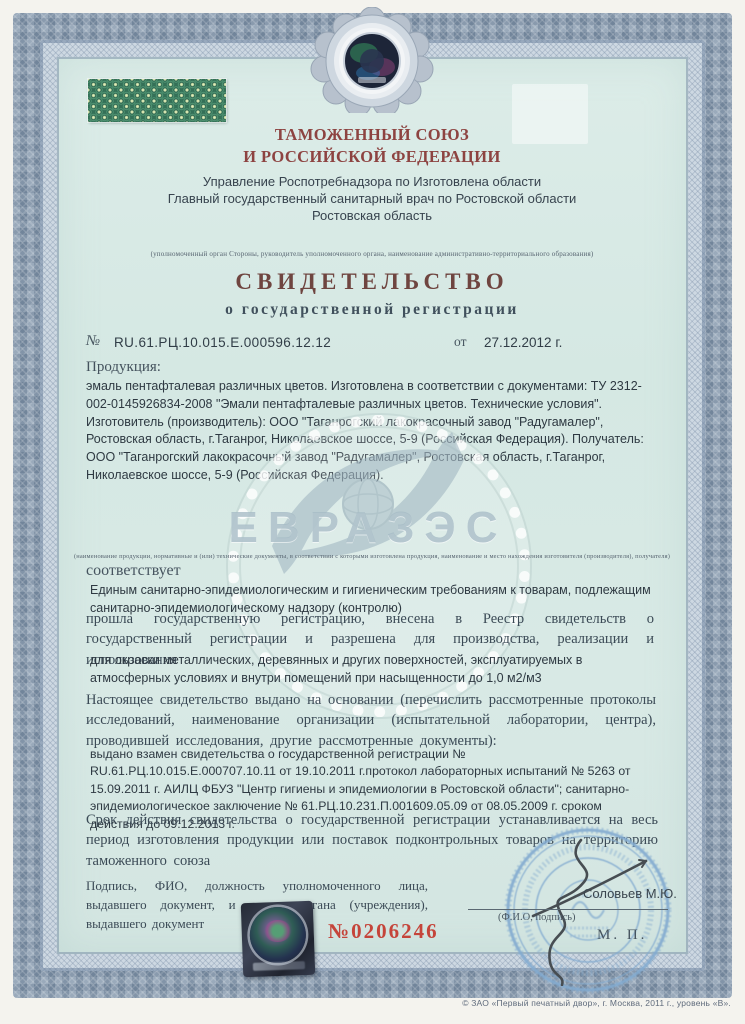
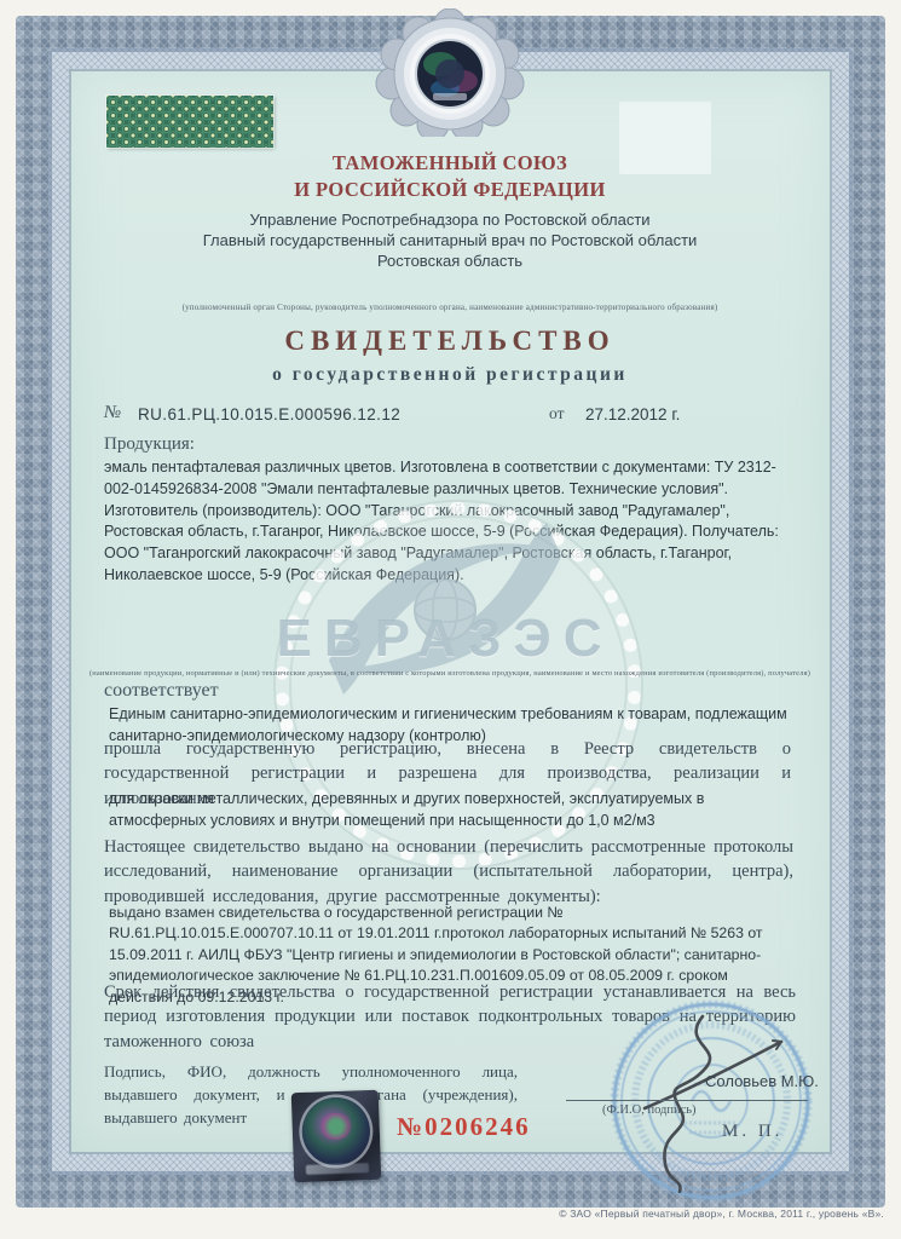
  ТАМОЖЕННЫЙ СОЮЗ
  И РОССИЙСКОЙ ФЕДЕРАЦИИ
- Управление Роспотребнадзора по Изготовлена области
+ Управление Роспотребнадзора по Ростовской области
  Главный государственный санитарный врач по Ростовской области
  Ростовская область
  (уполномоченный орган Стороны, руководитель уполномоченного органа, наименование административно-территориального образования)
  СВИДЕТЕЛЬСТВО
  о государственной регистрации
  №
  RU.61.РЦ.10.015.Е.000596.12.12
  от
  27.12.2012 г.
  Продукция:
  эмаль пентафталевая различных цветов. Изготовлена в соответствии с документами: ТУ 2312-002-0145926834-2008 "Эмали пентафталевые различных цветов. Технические условия". Изготовитель (производитель): ООО "Таганрогский лакокрасочный завод "Радугамалер", Ростовская область, г.Таганрог, Николаевское шоссе, 5-9 (Российская Федерация). Получатель: ООО "Таганрогский лакокрасочный завод "Радугамалер", Ростовская область, г.Таганрог, Николаевское шоссе, 5-9 (Российская Федерация).
  ЕВРАЗЭС
  соответствует
  Единым санитарно-эпидемиологическим и гигиеническим требованиям к товарам, подлежащим санитарно-эпидемиологическому надзору (контролю)
- прошла государственную регистрацию, внесена в Реестр свидетельств о государственный регистрации и разрешена для производства, реализации и использования
+ прошла государственную регистрацию, внесена в Реестр свидетельств о государственной регистрации и разрешена для производства, реализации и использования
  для окраски металлических, деревянных и других поверхностей, эксплуатируемых в атмосферных условиях и внутри помещений при насыщенности до 1,0 м2/м3
  Настоящее свидетельство выдано на основании (перечислить рассмотренные протоколы исследований, наименование организации (испытательной лаборатории, центра), проводившей исследования, другие рассмотренные документы):
- выдано взамен свидетельства о государственной регистрации № RU.61.РЦ.10.015.Е.000707.10.11 от 19.10.2011 г.протокол лабораторных испытаний № 5263 от 15.09.2011 г. АИЛЦ ФБУЗ "Центр гигиены и эпидемиологии в Ростовской области"; санитарно-эпидемиологическое заключение № 61.РЦ.10.231.П.001609.05.09 от 08.05.2009 г. сроком действия до 09.12.2013 г.
+ выдано взамен свидетельства о государственной регистрации № RU.61.РЦ.10.015.Е.000707.10.11 от 19.01.2011 г.протокол лабораторных испытаний № 5263 от 15.09.2011 г. АИЛЦ ФБУЗ "Центр гигиены и эпидемиологии в Ростовской области"; санитарно-эпидемиологическое заключение № 61.РЦ.10.231.П.001609.05.09 от 08.05.2009 г. сроком действия до 09.12.2013 г.
  Срок действия свидетельства о государственной регистрации устанавливается на весь период изготовления продукции или поставок подконтрольных товаро на территрию таможенного союза
  Соловьев М.Ю.
  (Ф.И.О, подпись)
  М. П.
  Подпись, ФИО, должность уполномоченного лица, выдавшего документ, игана (учреждения), выдавшего документ
  №0206246
  © ЗАО «Первый печатный двор», г. Москва, 2011 г., уровень «В».
